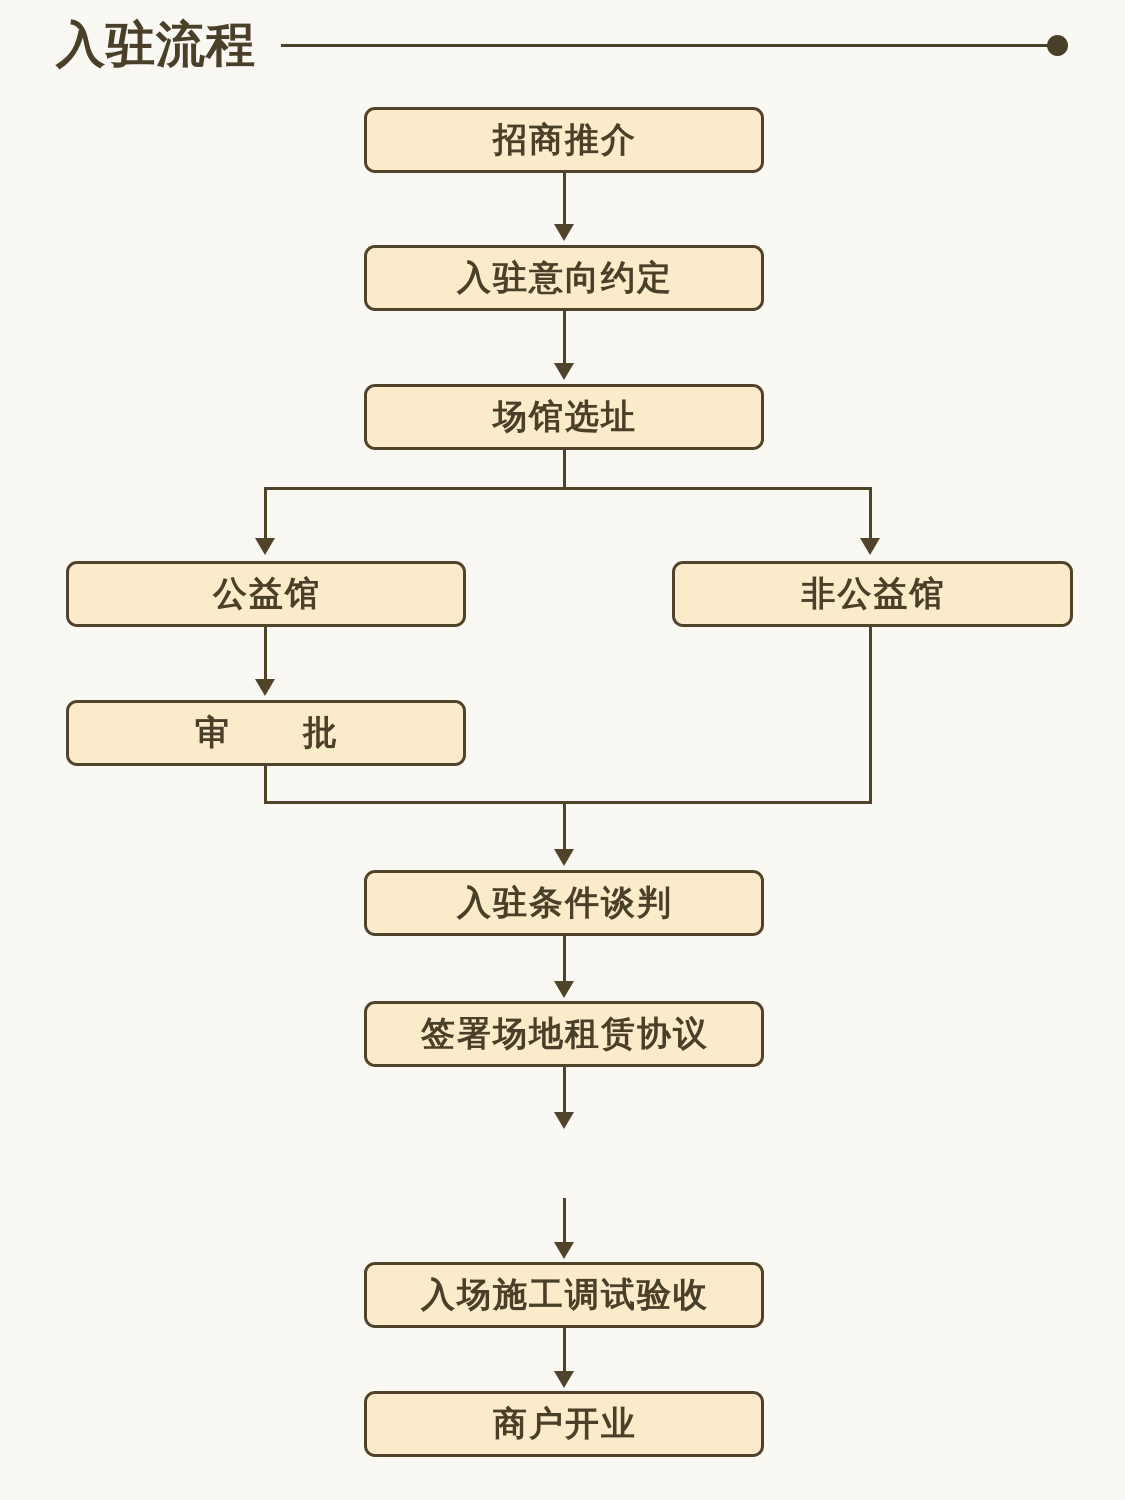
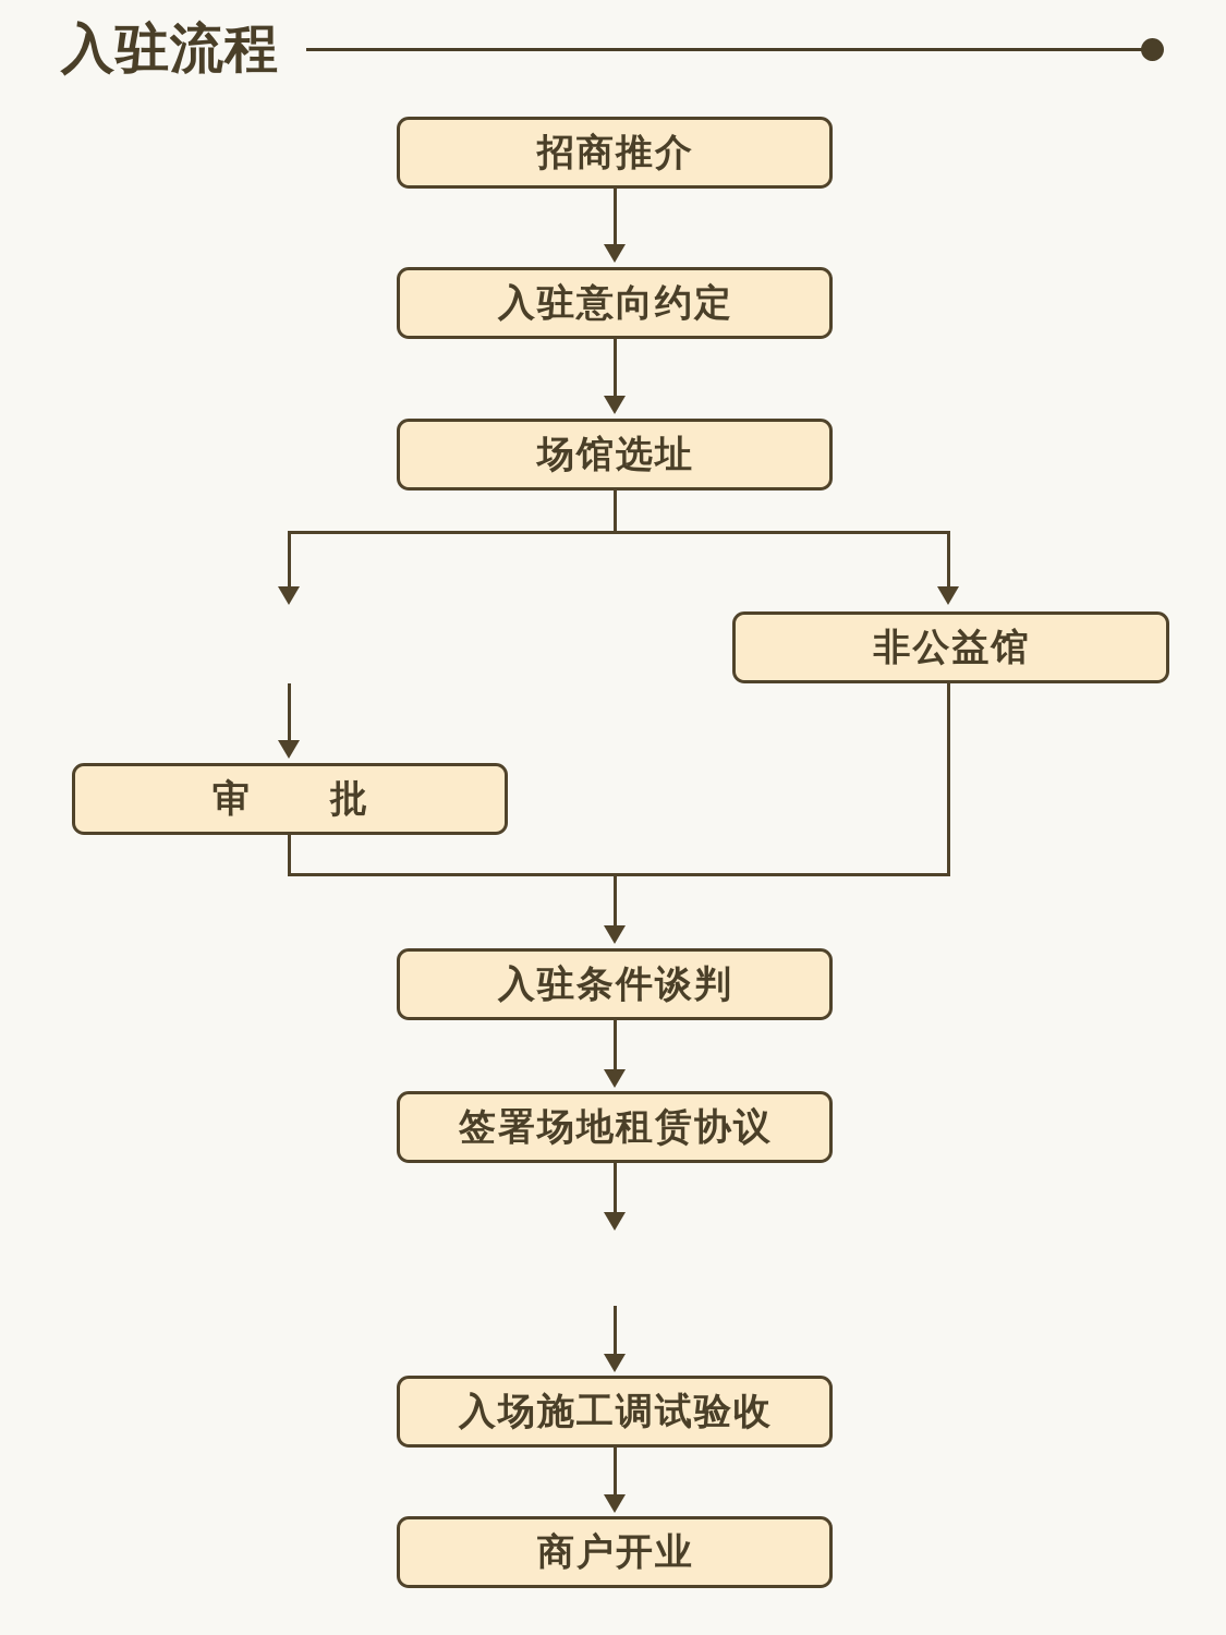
  入驻流程
  招商推介
  入驻意向约定
  场馆选址
- 公益馆
  非公益馆
  审 批
  入驻条件谈判
  签署场地租赁协议
  入场施工调试验收
  商户开业
